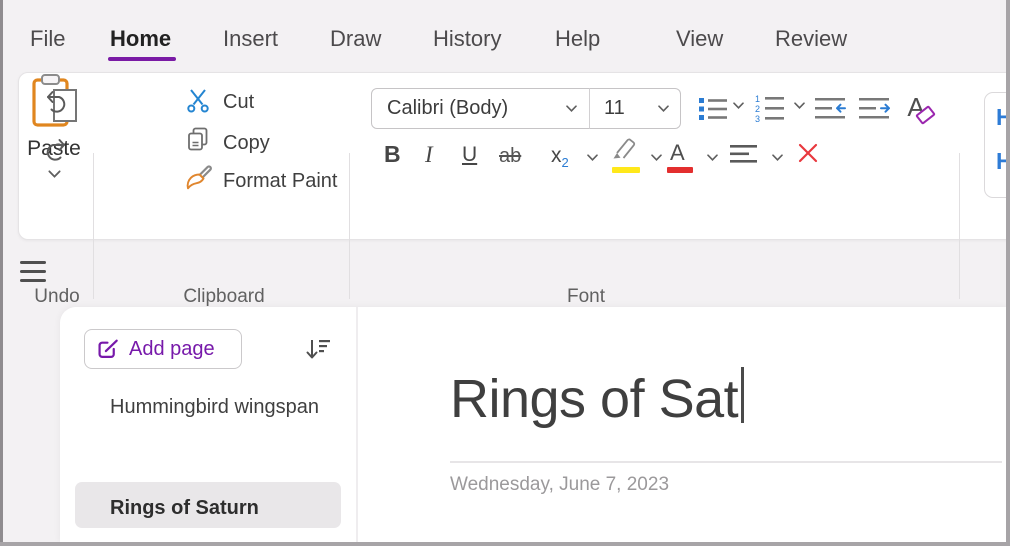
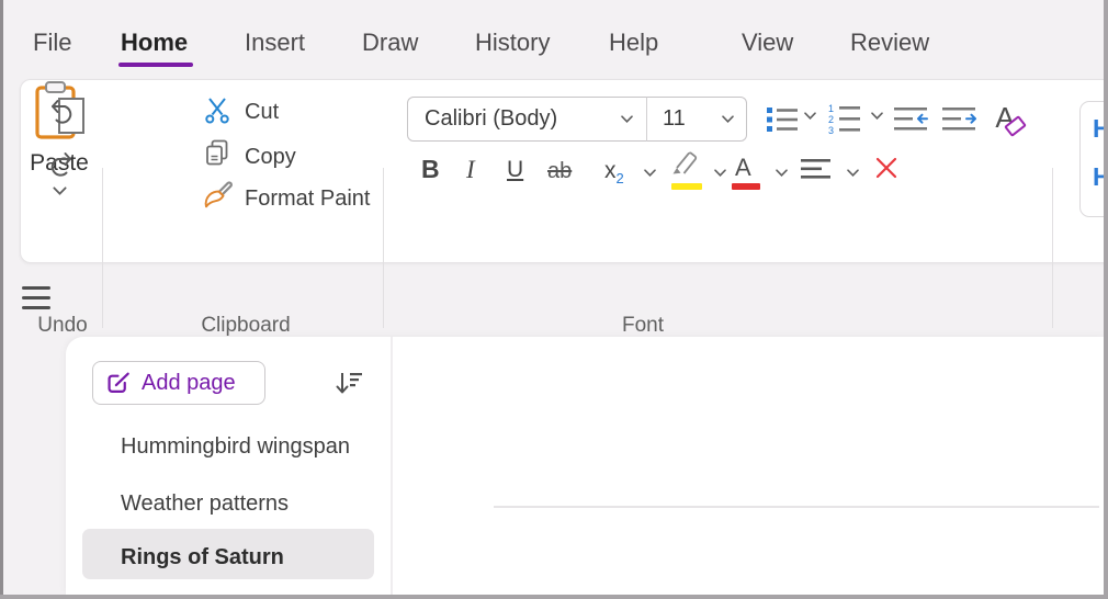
  File
  Home
  Insert
  Draw
  History
  Help
  View
  Review
  Undo
  Paste
  Cut
  Copy
  Format Paint
  Clipboard
  Calibri (Body)
  11
  1
  2
  3
  A
  B
  I
  U
  ab
  x2
  A
  Font
  H
  H
  Add page
  Hummingbird wingspan
+ Weather patterns
  Rings of Saturn
- Rings of Sat
- Wednesday, June 7, 2023
